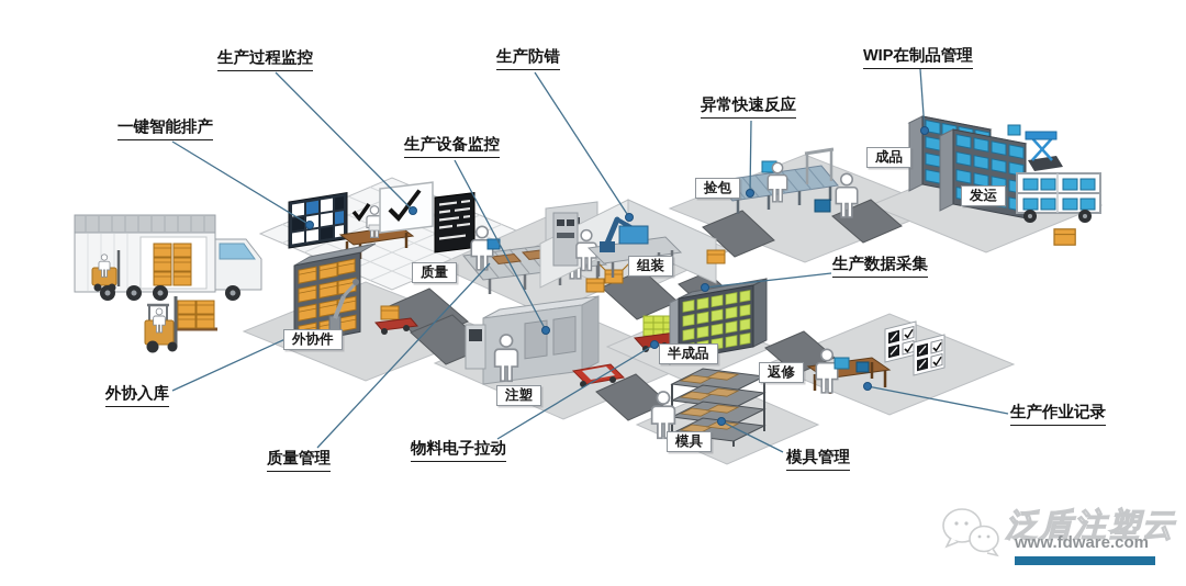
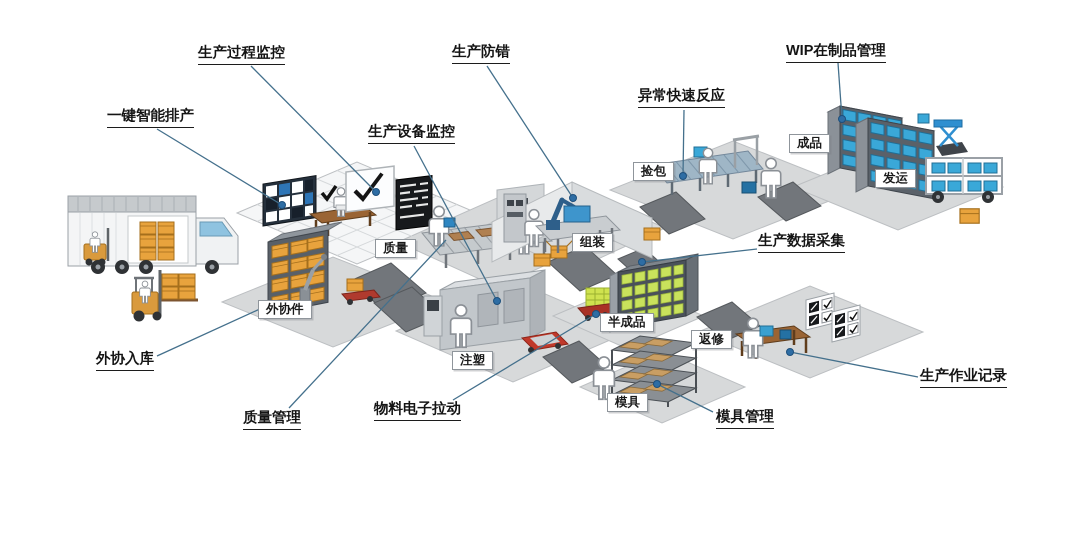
  生产过程监控
  一键智能排产
  生产设备监控
  生产防错
  异常快速反应
  WIP在制品管理
  生产数据采集
  外协入库
  质量管理
  物料电子拉动
  模具管理
  生产作业记录
  成品
  发运
  捡包
  组装
  质量
  外协件
  注塑
  半成品
  返修
  模具
- 泛盾注塑云
- www.fdware.com
